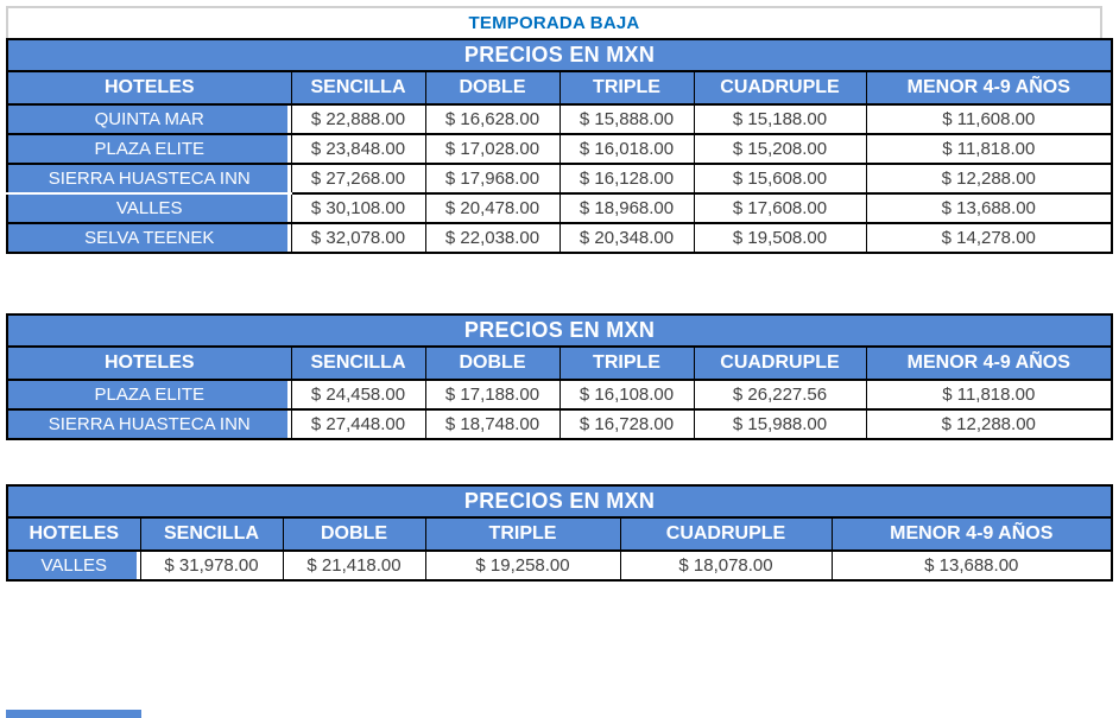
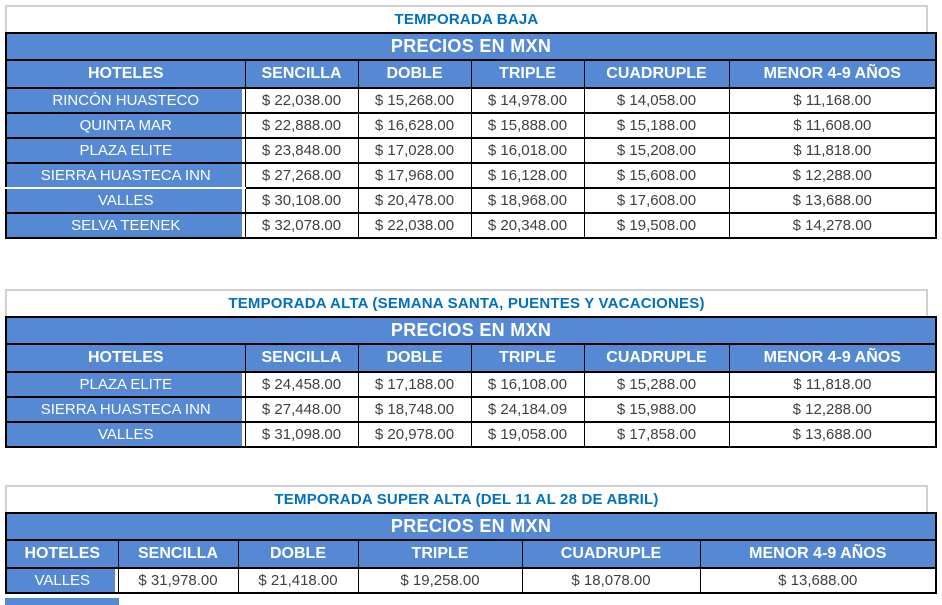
  TEMPORADA BAJA
  PRECIOS EN MXN
  HOTELES	SENCILLA	DOBLE	TRIPLE	CUADRUPLE	MENOR 4-9 AÑOS
+ RINCÓN HUASTECO	$ 22,038.00	$ 15,268.00	$ 14,978.00	$ 14,058.00	$ 11,168.00
  QUINTA MAR	$ 22,888.00	$ 16,628.00	$ 15,888.00	$ 15,188.00	$ 11,608.00
  PLAZA ELITE	$ 23,848.00	$ 17,028.00	$ 16,018.00	$ 15,208.00	$ 11,818.00
  SIERRA HUASTECA INN	$ 27,268.00	$ 17,968.00	$ 16,128.00	$ 15,608.00	$ 12,288.00
  VALLES	$ 30,108.00	$ 20,478.00	$ 18,968.00	$ 17,608.00	$ 13,688.00
  SELVA TEENEK	$ 32,078.00	$ 22,038.00	$ 20,348.00	$ 19,508.00	$ 14,278.00
+ TEMPORADA ALTA (SEMANA SANTA, PUENTES Y VACACIONES)
  PRECIOS EN MXN
  HOTELES	SENCILLA	DOBLE	TRIPLE	CUADRUPLE	MENOR 4-9 AÑOS
- PLAZA ELITE	$ 24,458.00	$ 17,188.00	$ 16,108.00	$ 26,227.56	$ 11,818.00
+ PLAZA ELITE	$ 24,458.00	$ 17,188.00	$ 16,108.00	$ 15,288.00	$ 11,818.00
- SIERRA HUASTECA INN	$ 27,448.00	$ 18,748.00	$ 16,728.00	$ 15,988.00	$ 12,288.00
+ SIERRA HUASTECA INN	$ 27,448.00	$ 18,748.00	$ 24,184.09	$ 15,988.00	$ 12,288.00
+ VALLES	$ 31,098.00	$ 20,978.00	$ 19,058.00	$ 17,858.00	$ 13,688.00
+ TEMPORADA SUPER ALTA (DEL 11 AL 28 DE ABRIL)
  PRECIOS EN MXN
  HOTELES	SENCILLA	DOBLE	TRIPLE	CUADRUPLE	MENOR 4-9 AÑOS
  VALLES	$ 31,978.00	$ 21,418.00	$ 19,258.00	$ 18,078.00	$ 13,688.00
